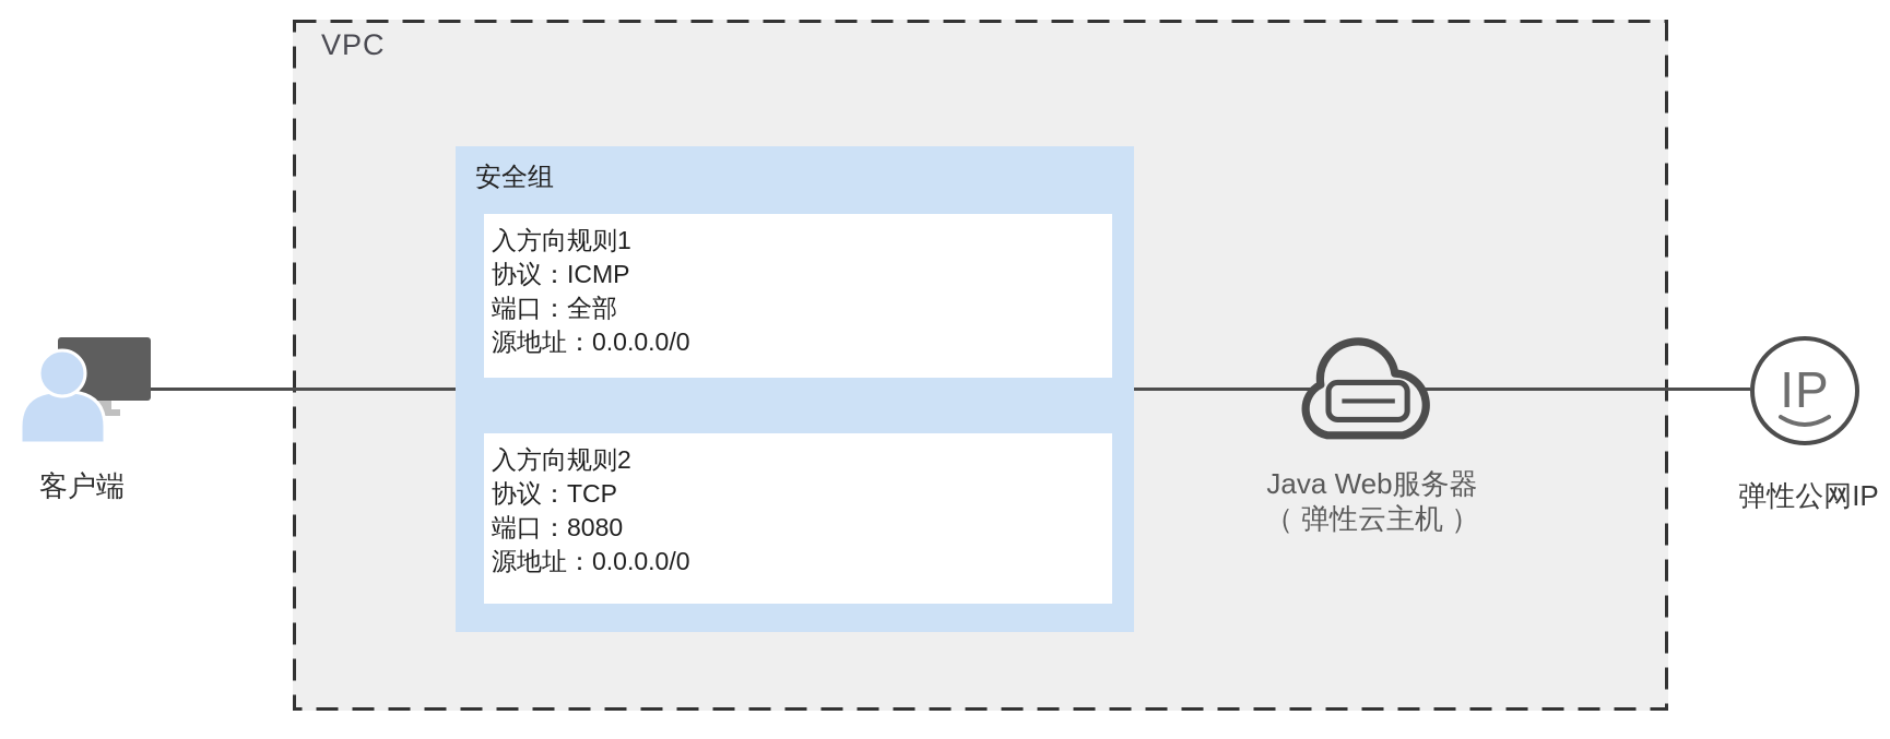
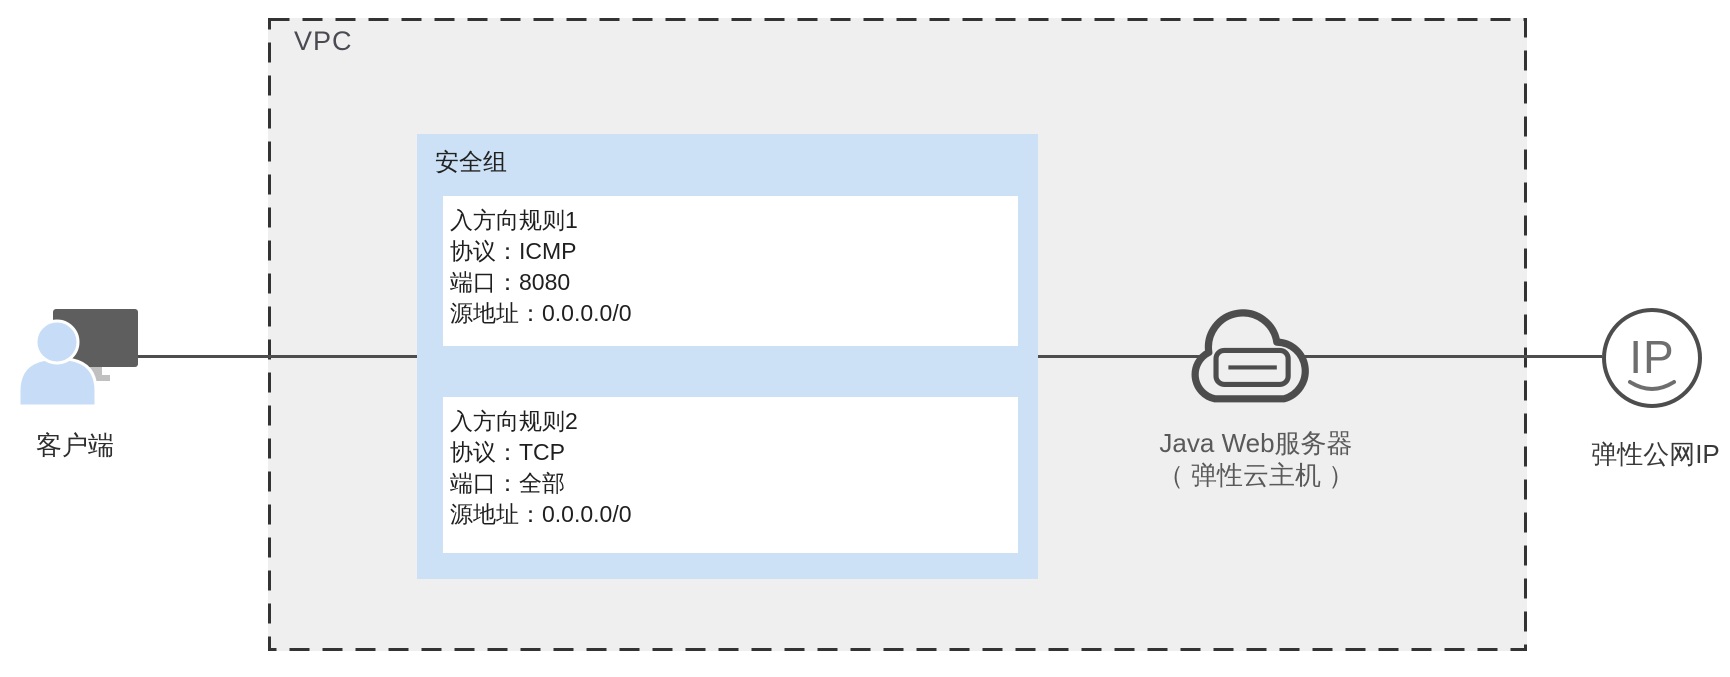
  VPC
  安全组
  入方向规则1
  协议：ICMP
- 端口：全部
+ 端口：8080
  源地址：0.0.0.0/0
  入方向规则2
  协议：TCP
- 端口：8080
+ 端口：全部
  源地址：0.0.0.0/0
  客户端
  Java Web服务器
  （ 弹性云主机 ）
  IP
  弹性公网IP
